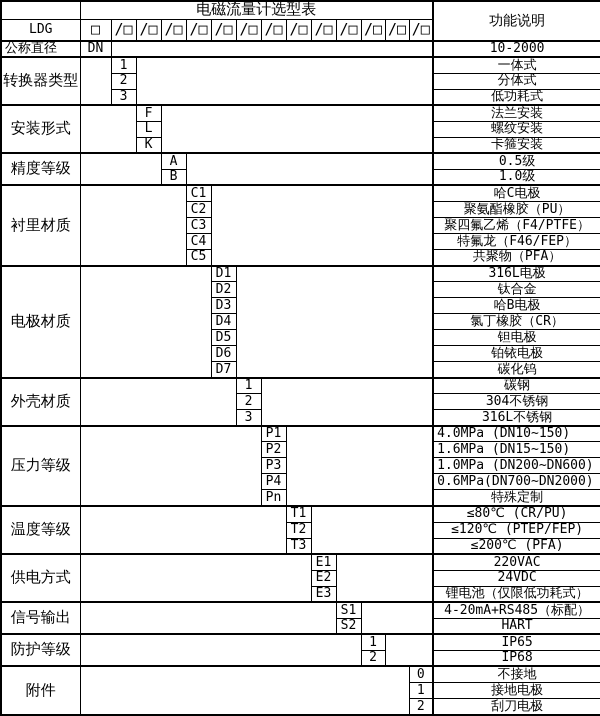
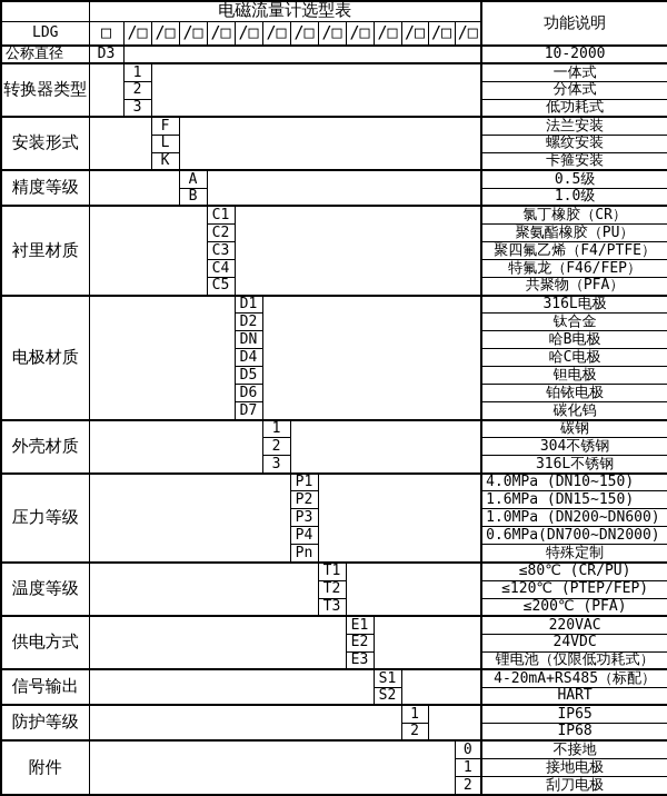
  	电磁流量计选型表	功能说明
  LDG	□	/□	/□	/□	/□	/□	/□	/□	/□	/□	/□	/□	/□	/□
- 公称直径	DN		10-2000
+ 公称直径	D3		10-2000
  转换器类型		1		一体式
  2	分体式
  3	低功耗式
  安装形式		F		法兰安装
  L	螺纹安装
  K	卡箍安装
  精度等级		A		0.5级
  B	1.0级
- 衬里材质		C1		哈C电极
+ 衬里材质		C1		氯丁橡胶（CR）
  C2	聚氨酯橡胶（PU）
  C3	聚四氟乙烯（F4/PTFE）
  C4	特氟龙（F46/FEP）
  C5	共聚物（PFA）
  电极材质		D1		316L电极
  D2	钛合金
- D3	哈B电极
+ DN	哈B电极
- D4	氯丁橡胶（CR）
+ D4	哈C电极
  D5	钽电极
  D6	铂铱电极
  D7	碳化钨
  外壳材质		1		碳钢
  2	304不锈钢
  3	316L不锈钢
  压力等级		P1		4.0MPa (DN10~150)
  P2	1.6MPa (DN15~150)
  P3	1.0MPa (DN200~DN600)
  P4	0.6MPa(DN700~DN2000)
  Pn	特殊定制
  温度等级		T1		≤80℃ (CR/PU)
  T2	≤120℃ (PTEP/FEP)
  T3	≤200℃ (PFA)
  供电方式		E1		220VAC
  E2	24VDC
  E3	锂电池（仅限低功耗式）
  信号输出		S1		4-20mA+RS485（标配）
  S2	HART
  防护等级		1		IP65
  2	IP68
  附件		0	不接地
  1	接地电极
  2	刮刀电极
